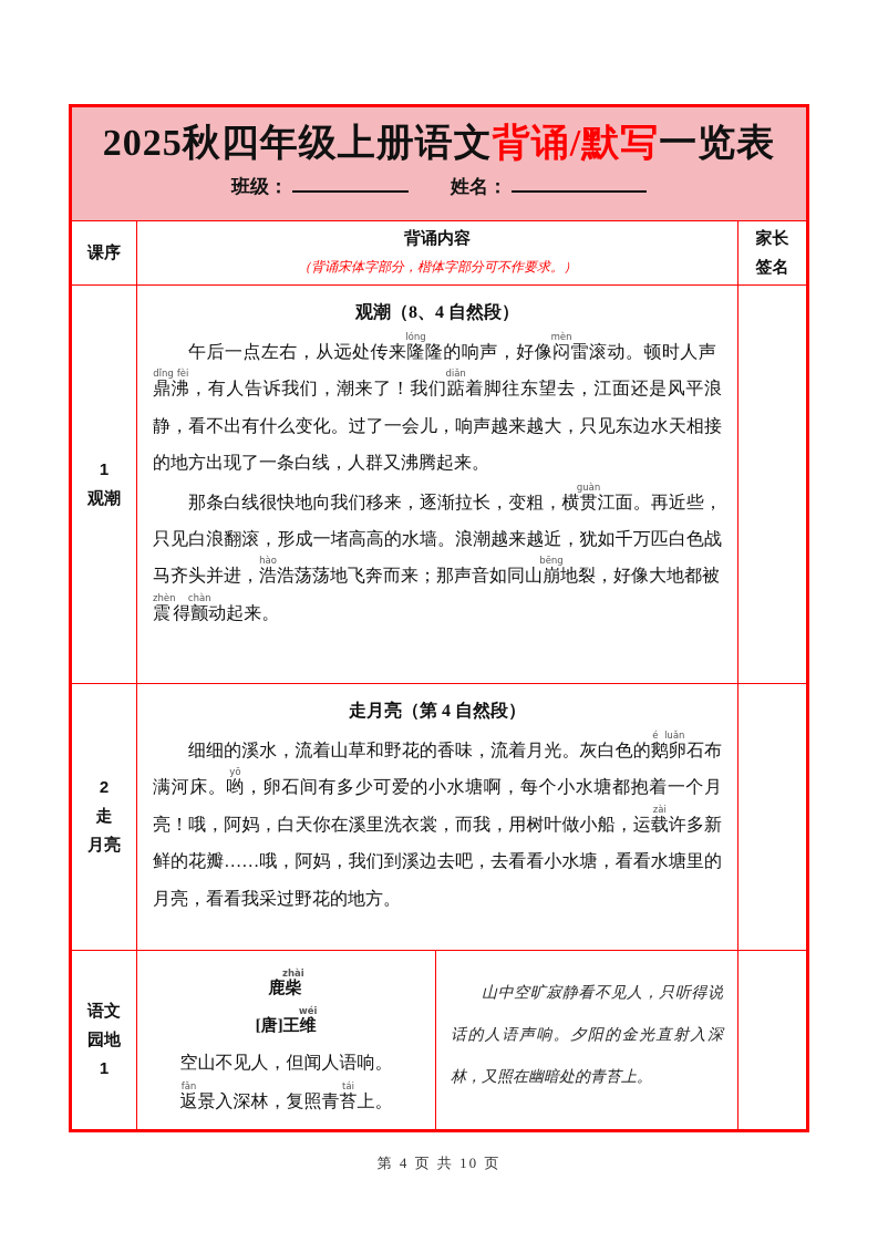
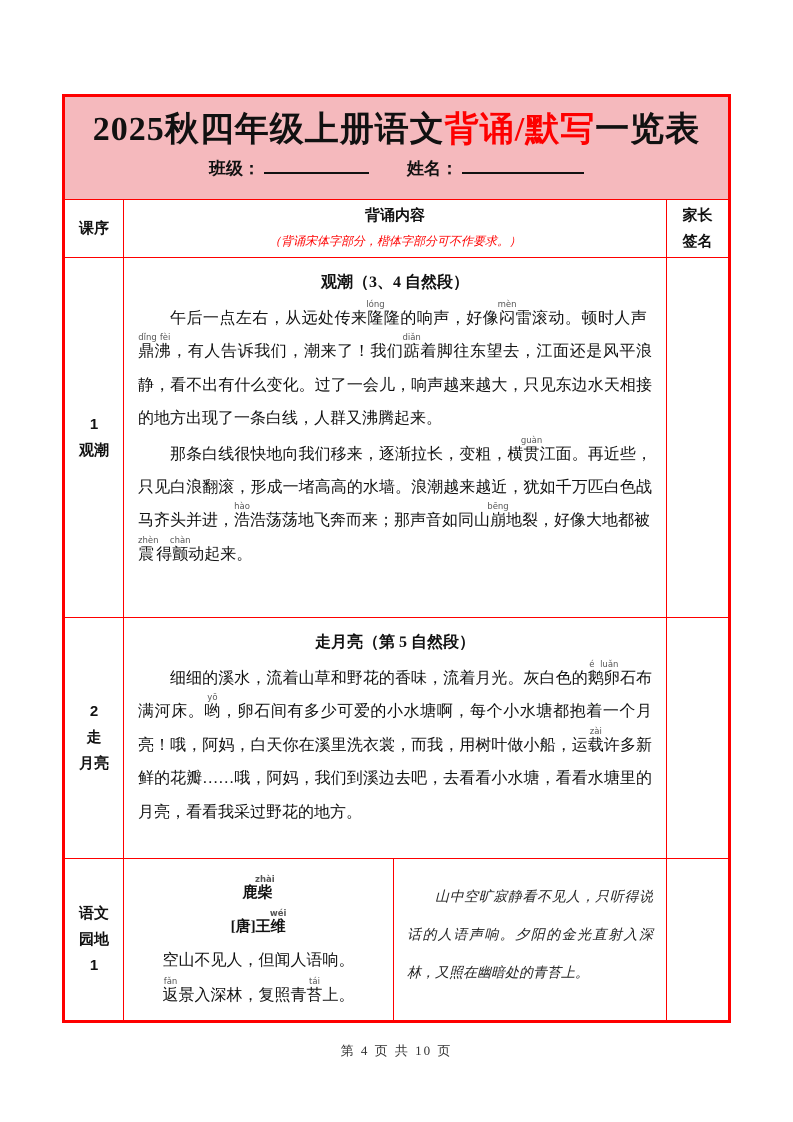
  2025秋四年级上册语文背诵/默写一览表
  班级： 姓名：
  课序
  背诵内容
  （背诵宋体字部分，楷体字部分可不作要求。）
  家长
  签名
  1
  观潮
- 观潮（8、4 自然段）
+ 观潮（3、4 自然段）
  午后一点左右，从远处传来隆lóng隆的响声，好像闷mèn雷滚动。顿时人声鼎沸dǐng fèi，有人告诉我们，潮来了！我们踮diǎn着脚往东望去，江面还是风平浪静，看不出有什么变化。过了一会儿，响声越来越大，只见东边水天相接的地方出现了一条白线，人群又沸腾起来。
  那条白线很快地向我们移来，逐渐拉长，变粗，横贯guàn江面。再近些，只见白浪翻滚，形成一堵高高的水墙。浪潮越来越近，犹如千万匹白色战马齐头并进，浩hào浩荡荡地飞奔而来；那声音如同山崩bēng地裂，好像大地都被震zhèn得颤chàn动起来。
  2
  走
  月亮
- 走月亮（第 4 自然段）
+ 走月亮（第 5 自然段）
  细细的溪水，流着山草和野花的香味，流着月光。灰白色的鹅卵é luǎn石布满河床。哟yō，卵石间有多少可爱的小水塘啊，每个小水塘都抱着一个月亮！哦，阿妈，白天你在溪里洗衣裳，而我，用树叶做小船，运载zài许多新鲜的花瓣……哦，阿妈，我们到溪边去吧，去看看小水塘，看看水塘里的月亮，看看我采过野花的地方。
  语文
  园地
  1
  鹿柴zhài
  [唐]王维wéi
  空山不见人，但闻人语响。
  返fǎn景入深林，复照青苔tái上。
  山中空旷寂静看不见人，只听得说话的人语声响。夕阳的金光直射入深林，又照在幽暗处的青苔上。
  第 4 页 共 10 页
